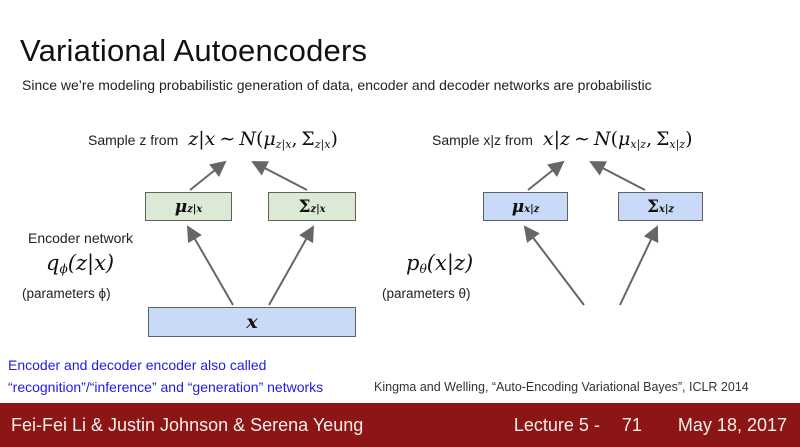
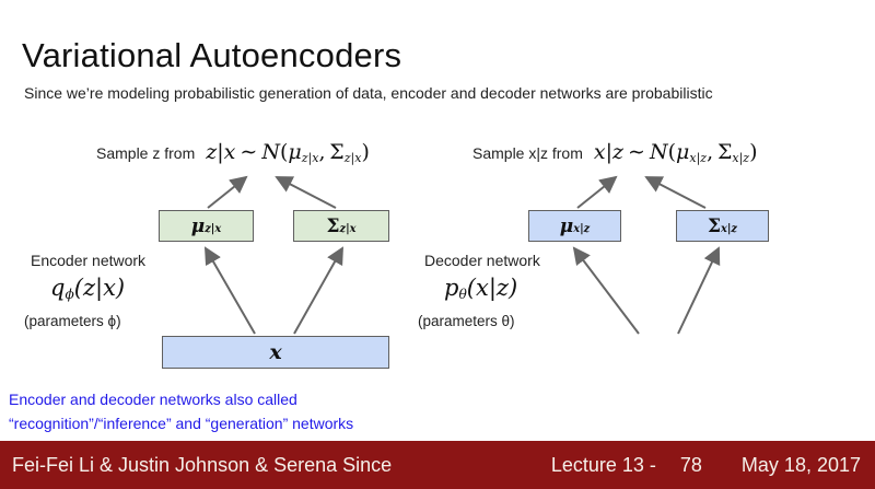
  Variational Autoencoders
  Since we’re modeling probabilistic generation of data, encoder and decoder networks are probabilistic
  Sample z from
  z|x ∼ N(μz|x, Σz|x)
  μ
  z|x
  Σ
  z|x
  x
  Encoder network
  qϕ(z|x)
  (parameters ϕ)
  Sample x|z from
  x|z ∼ N(μx|z, Σx|z)
  μ
  x|z
  Σ
  x|z
+ Decoder network
  pθ(x|z)
  (parameters θ)
- Encoder and decoder encoder also called
+ Encoder and decoder networks also called
  “recognition”/“inference” and “generation” networks
- Kingma and Welling, “Auto-Encoding Variational Bayes”, ICLR 2014
- Fei-Fei Li & Justin Johnson & Serena Yeung
+ Fei-Fei Li & Justin Johnson & Serena Since
- Lecture 5 -
+ Lecture 13 -
- 71
+ 78
  May 18, 2017
